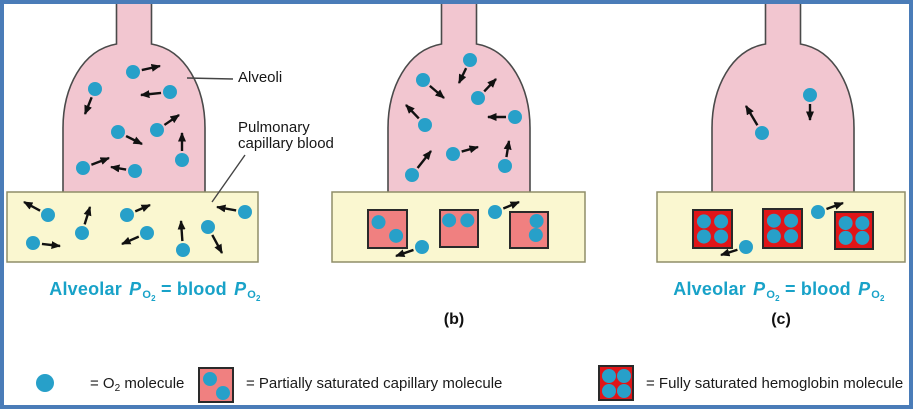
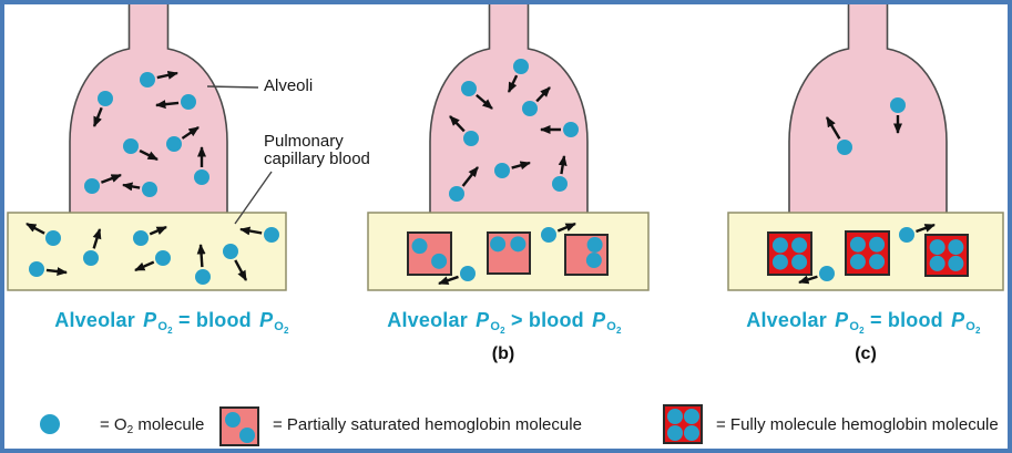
  Alveoli
  Pulmonary
  capillary blood
  Alveolar PO2 = blood PO2
+ Alveolar PO2 > blood PO2
  Alveolar PO2 = blood PO2
  (b)
  (c)
  = O2 molecule
- = Partially saturated capillary molecule
+ = Partially saturated hemoglobin molecule
- = Fully saturated hemoglobin molecule
+ = Fully molecule hemoglobin molecule
